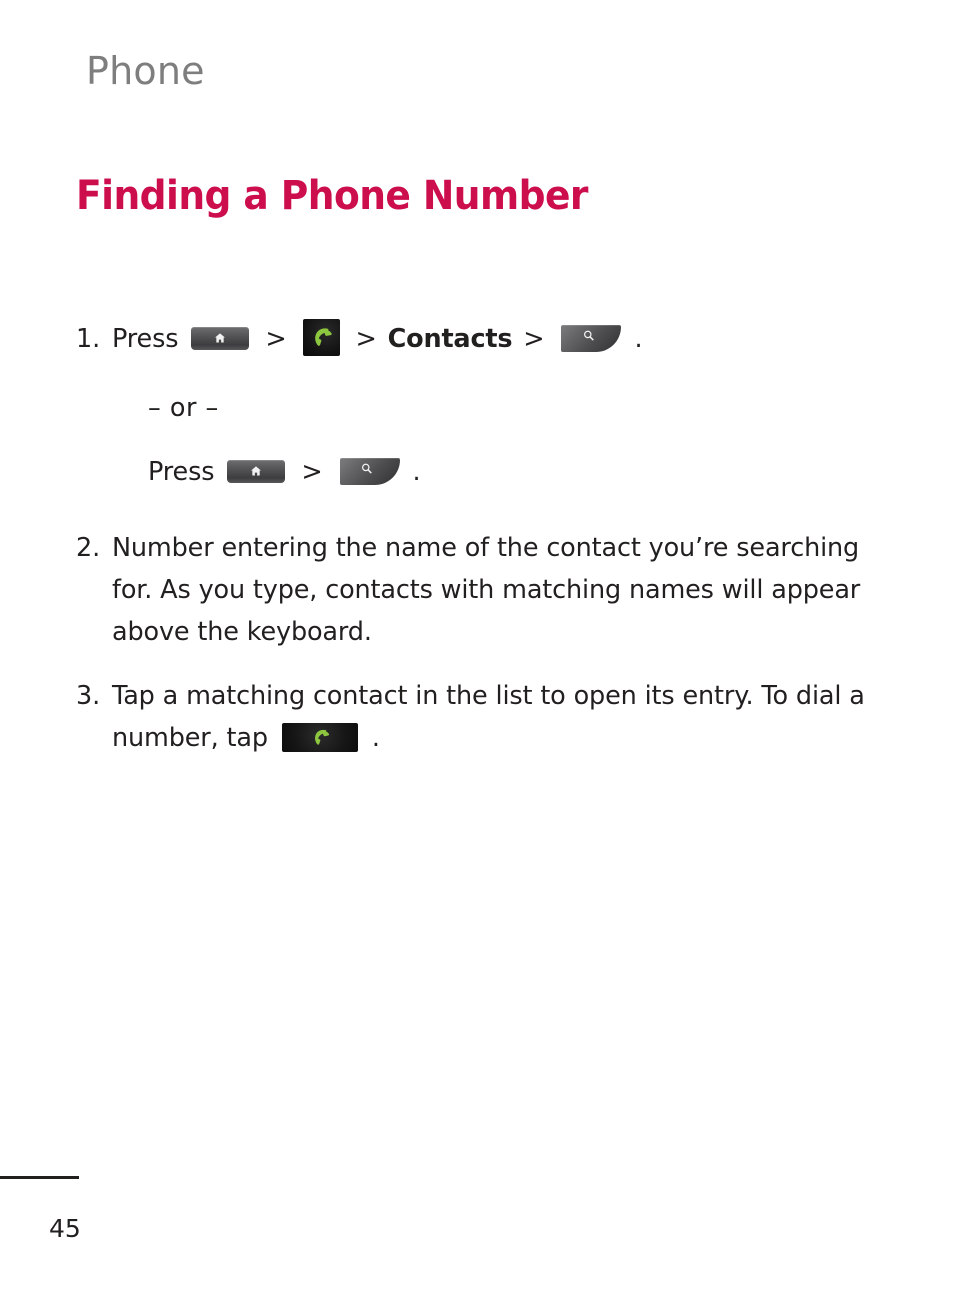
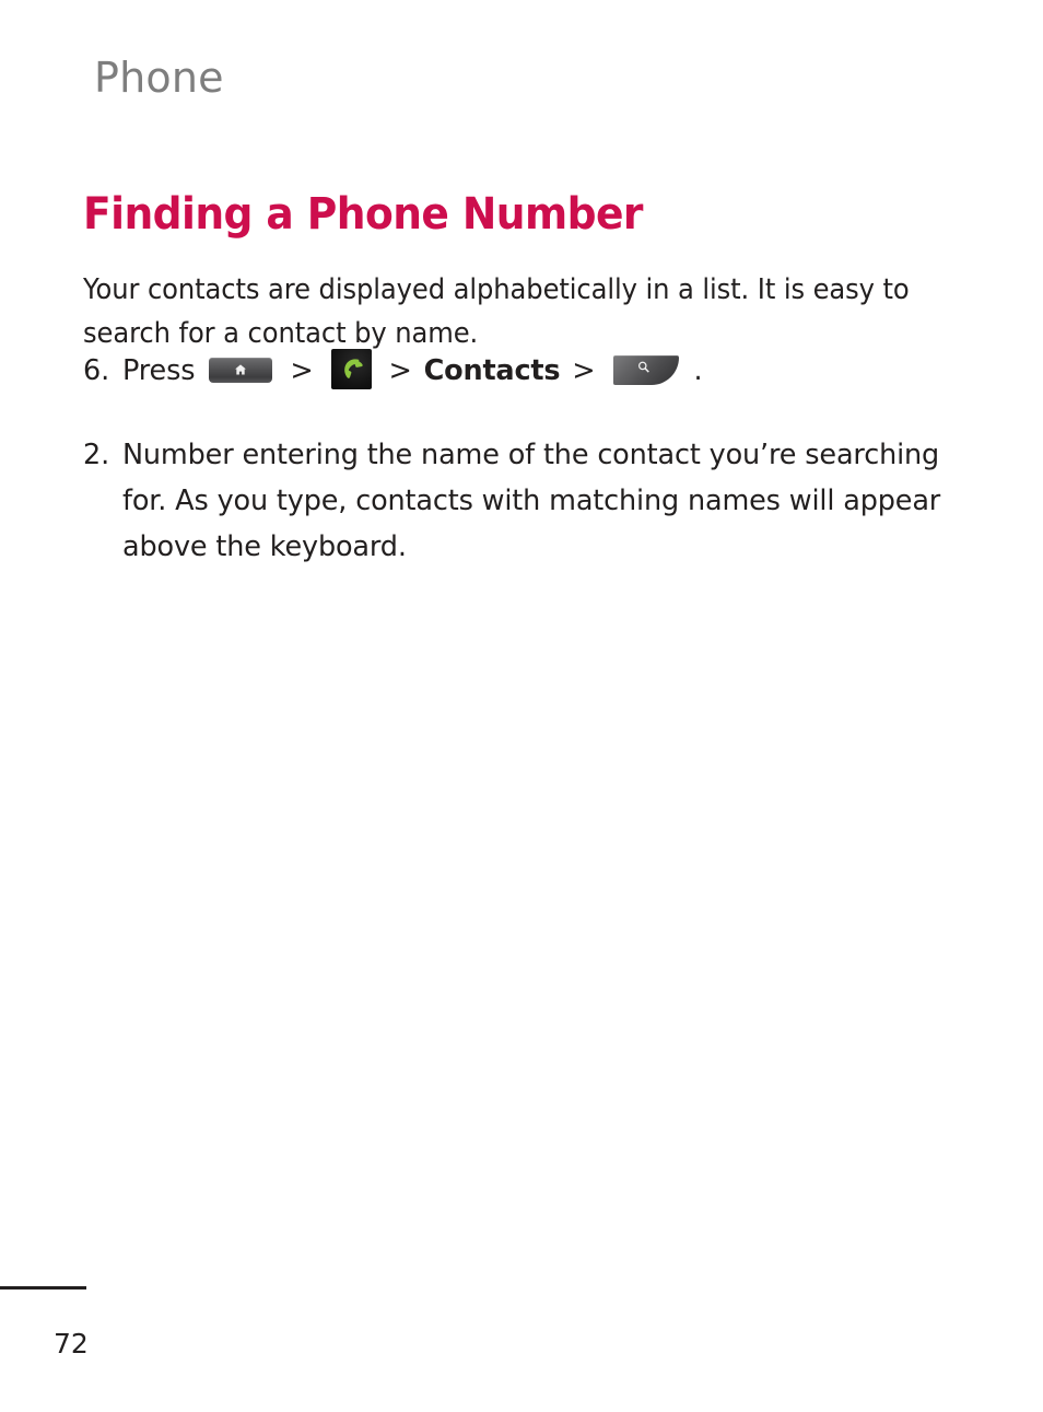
  Phone
  Finding a Phone Number
+ Your contacts are displayed alphabetically in a list. It is easy to search for a contact by name.
- 1.
+ 6.
  Press > > Contacts > .
- – or –
- Press > .
  2.
  Number entering the name of the contact you’re searching for. As you type, contacts with matching names will appear above the keyboard.
- 3.
- Tap a matching contact in the list to open its entry. To dial a number, tap .
- 45
+ 72
